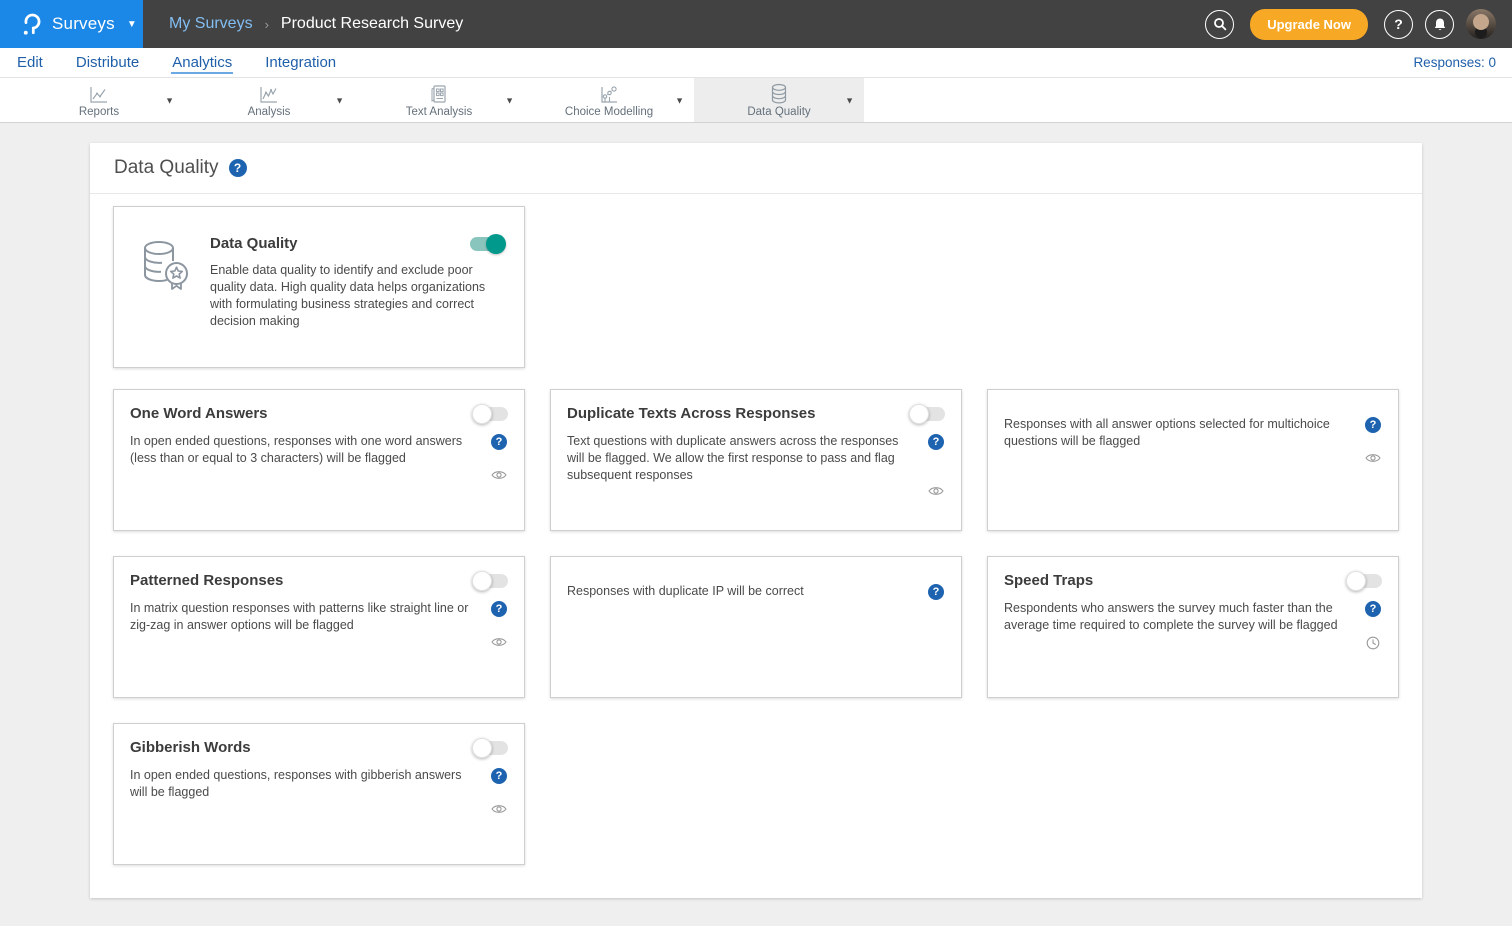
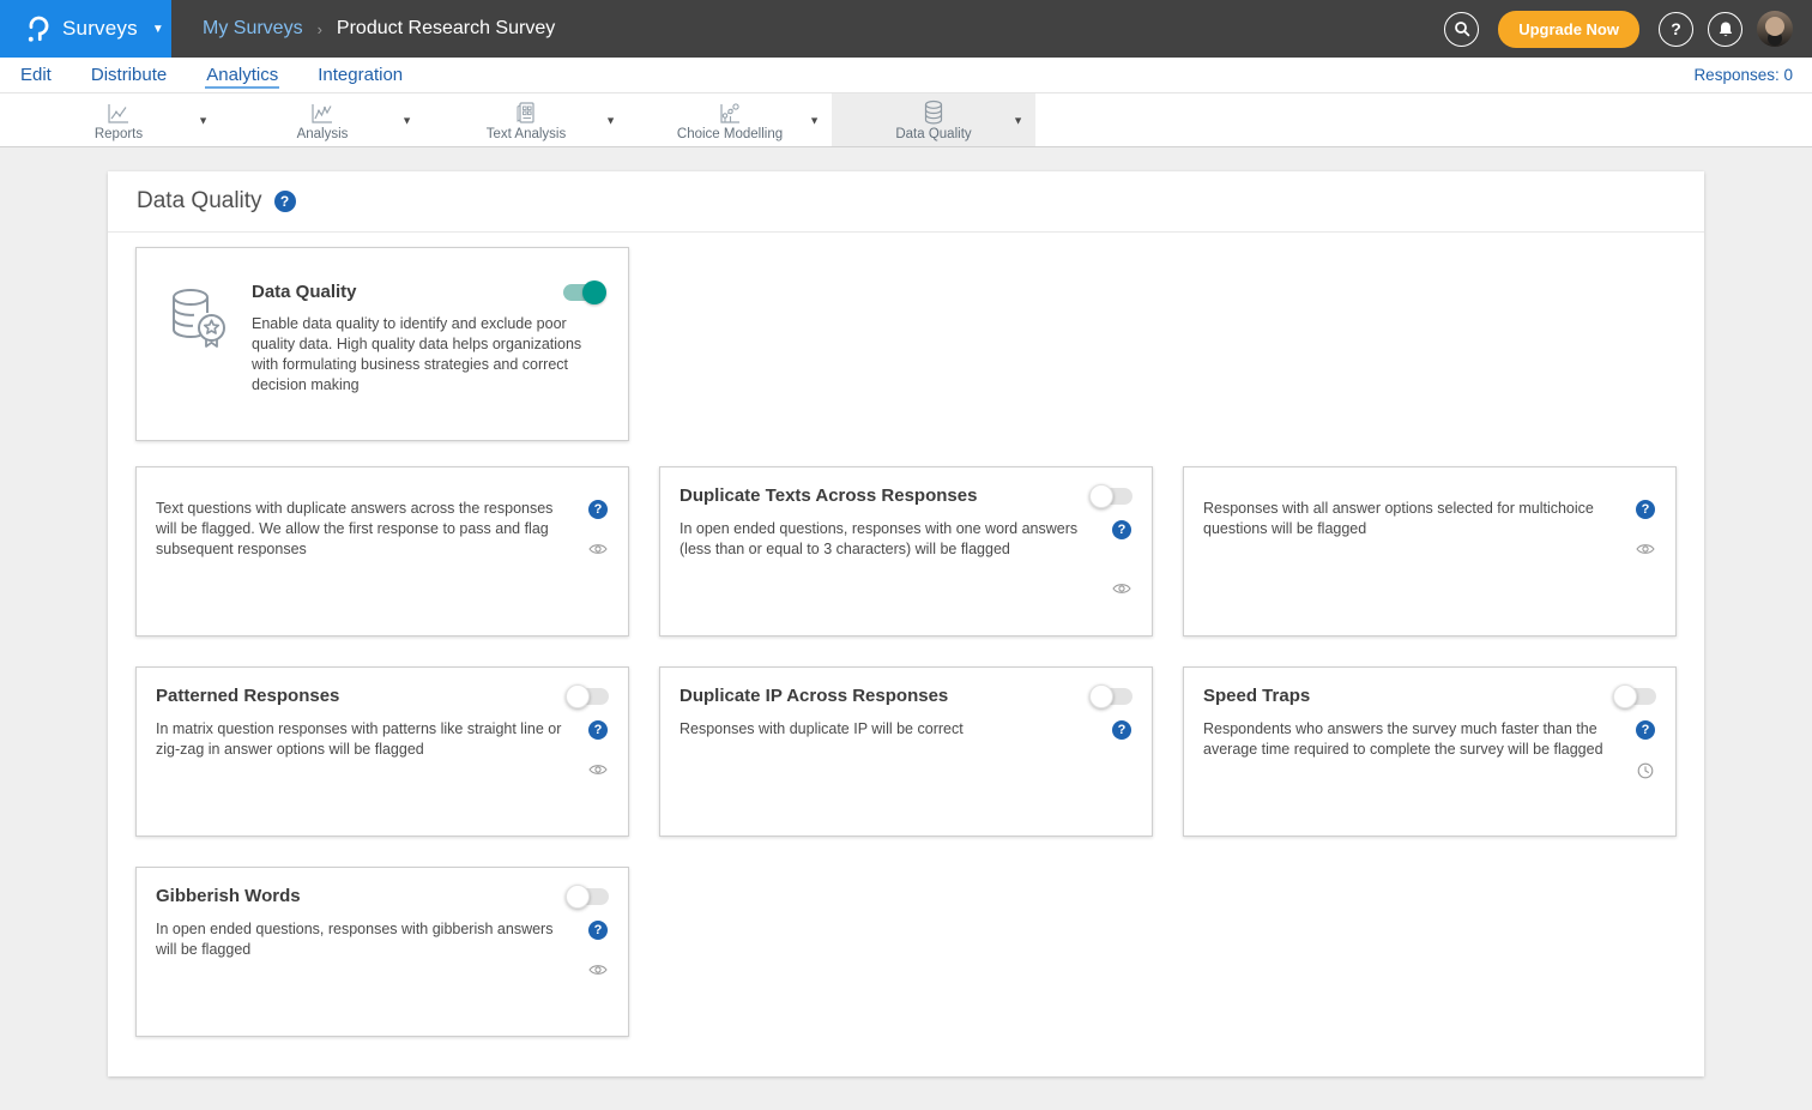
  Surveys
  ▼
  My Surveys
  ›
  Product Research Survey
  Upgrade Now
  ?
  Edit
  Distribute
  Analytics
  Integration
  Responses: 0
  Reports
  ▼
  Analysis
  ▼
  Text Analysis
  ▼
  Choice Modelling
  ▼
  Data Quality
  ▼
  Data Quality
  ?
  Data Quality
  Enable data quality to identify and exclude poor quality data. High quality data helps organizations with formulating business strategies and correct decision making
- One Word Answers
- In open ended questions, responses with one word answers (less than or equal to 3 characters) will be flagged
+ Text questions with duplicate answers across the responses will be flagged. We allow the first response to pass and flag subsequent responses
  ?
  Duplicate Texts Across Responses
- Text questions with duplicate answers across the responses will be flagged. We allow the first response to pass and flag subsequent responses
+ In open ended questions, responses with one word answers (less than or equal to 3 characters) will be flagged
  ?
  Responses with all answer options selected for multichoice questions will be flagged
  ?
  Patterned Responses
  In matrix question responses with patterns like straight line or zig-zag in answer options will be flagged
  ?
+ Duplicate IP Across Responses
  Responses with duplicate IP will be correct
  ?
  Speed Traps
  Respondents who answers the survey much faster than the average time required to complete the survey will be flagged
  ?
  Gibberish Words
  In open ended questions, responses with gibberish answers will be flagged
  ?
